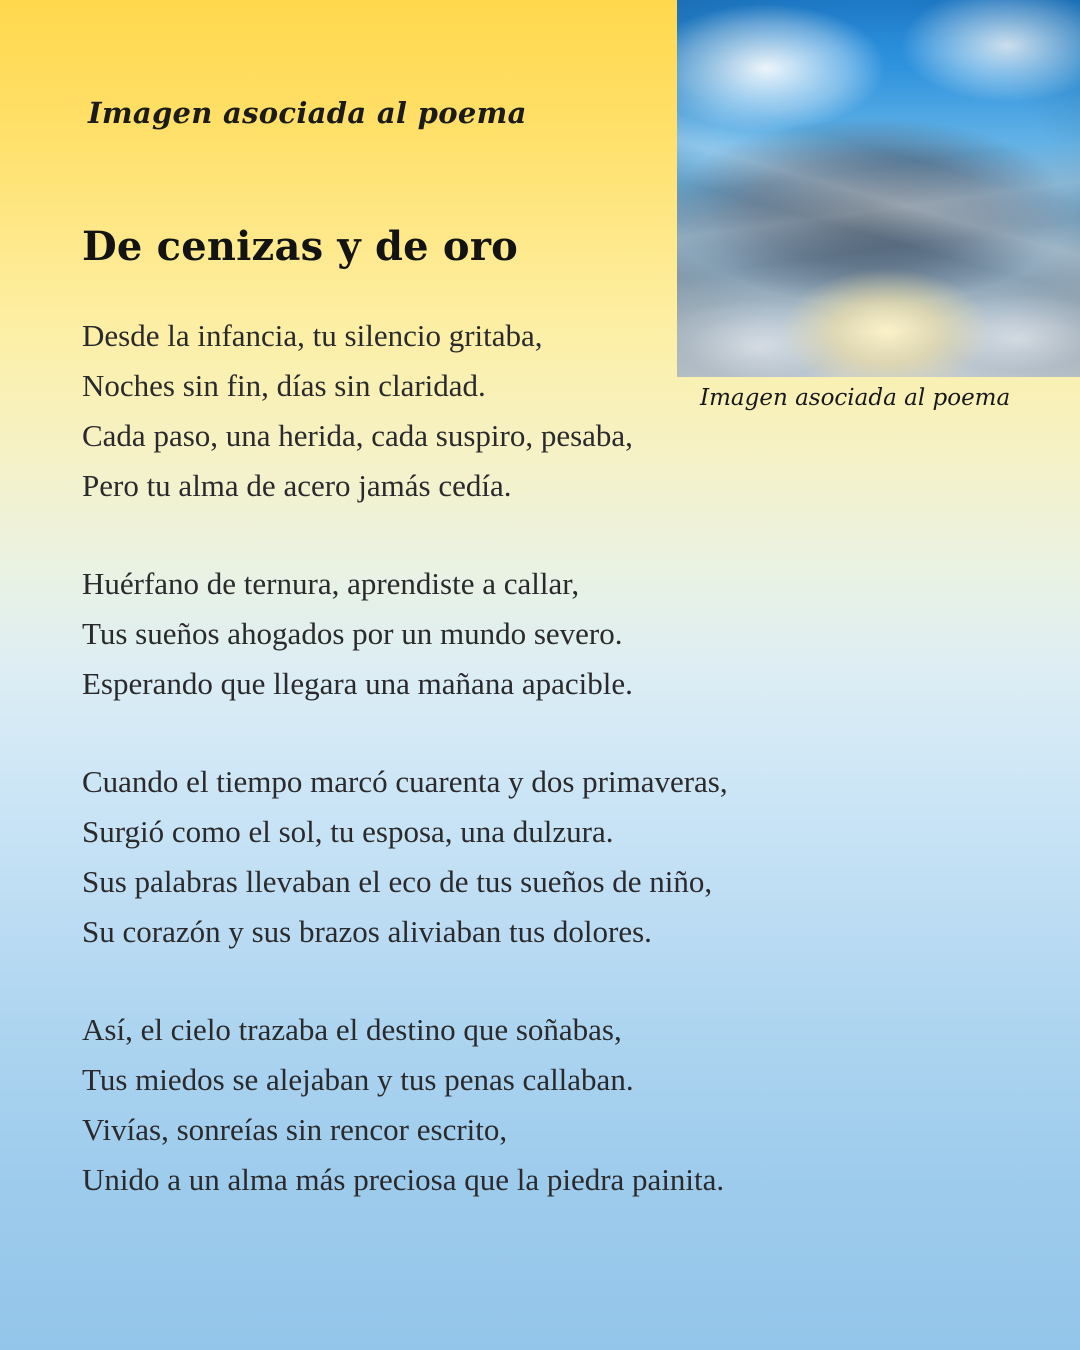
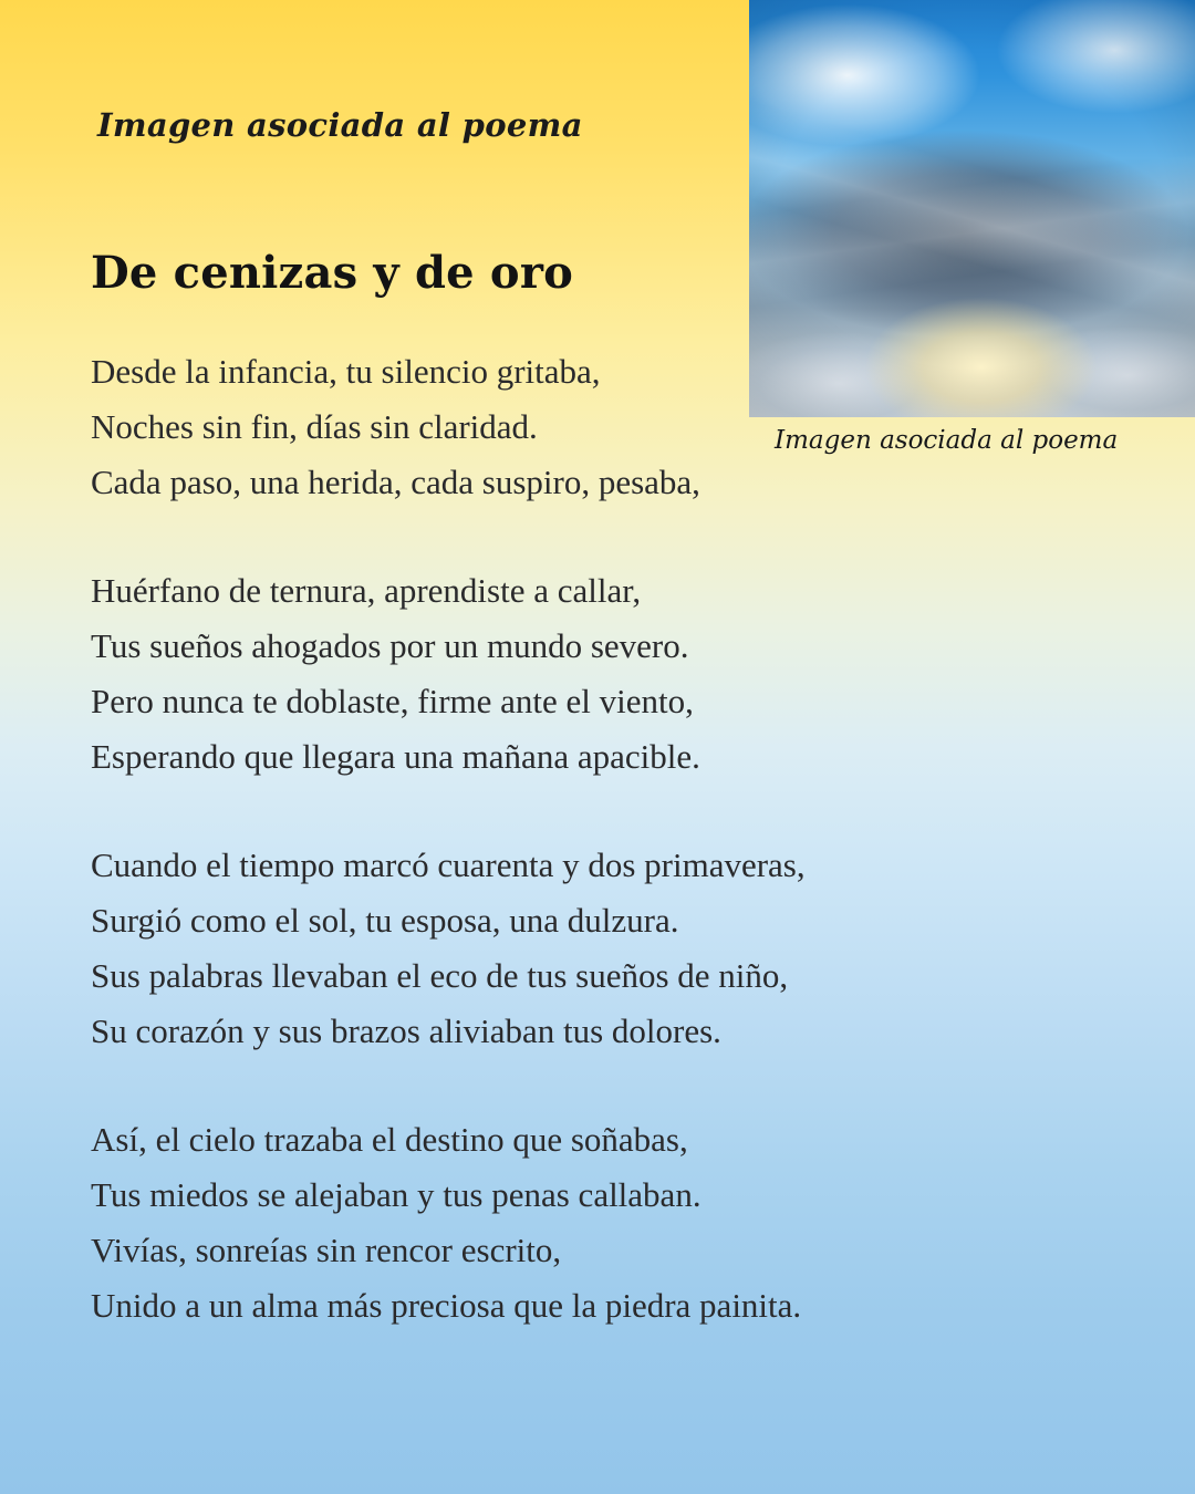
  Imagen asociada al poema
  Imagen asociada al poema
  De cenizas y de oro
  Desde la infancia, tu silencio gritaba,
  Noches sin fin, días sin claridad.
  Cada paso, una herida, cada suspiro, pesaba,
- Pero tu alma de acero jamás cedía.
  Huérfano de ternura, aprendiste a callar,
  Tus sueños ahogados por un mundo severo.
+ Pero nunca te doblaste, firme ante el viento,
  Esperando que llegara una mañana apacible.
  Cuando el tiempo marcó cuarenta y dos primaveras,
  Surgió como el sol, tu esposa, una dulzura.
  Sus palabras llevaban el eco de tus sueños de niño,
  Su corazón y sus brazos aliviaban tus dolores.
  Así, el cielo trazaba el destino que soñabas,
  Tus miedos se alejaban y tus penas callaban.
  Vivías, sonreías sin rencor escrito,
  Unido a un alma más preciosa que la piedra painita.
